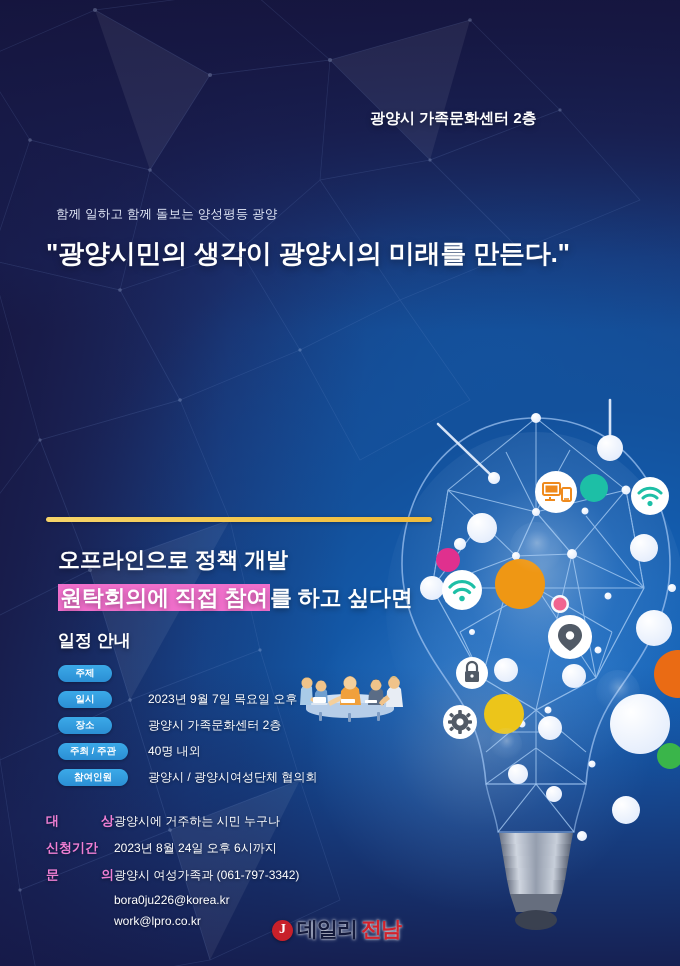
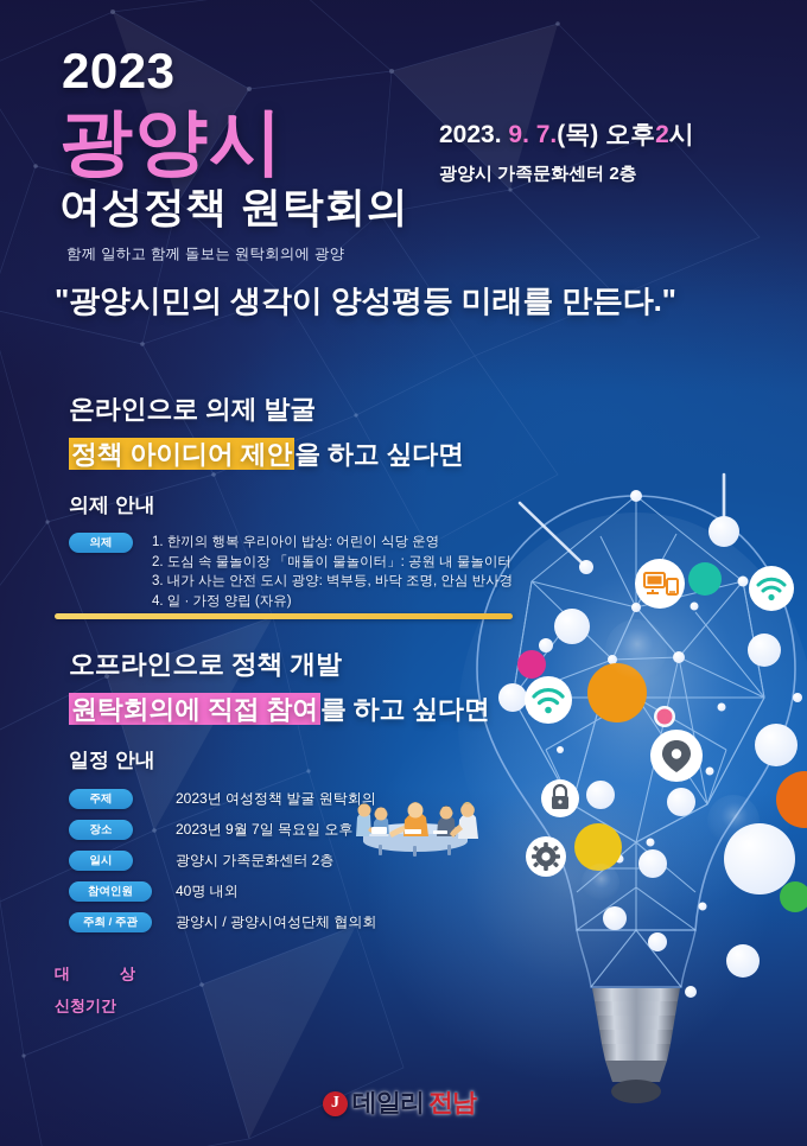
+ 2023
+ 광양시
+ 여성정책 원탁회의
+ 2023. 9. 7.(목) 오후2시
  광양시 가족문화센터 2층
- 함께 일하고 함께 돌보는 양성평등 광양
+ 함께 일하고 함께 돌보는 원탁회의에 광양
- "광양시민의 생각이 광양시의 미래를 만든다."
+ "광양시민의 생각이 양성평등 미래를 만든다."
+ 온라인으로 의제 발굴
+ 정책 아이디어 제안을 하고 싶다면
+ 의제 안내
+ 의제
+ 1. 한끼의 행복 우리아이 밥상: 어린이 식당 운영
+ 2. 도심 속 물놀이장 「매돌이 물놀이터」: 공원 내 물놀이터
+ 3. 내가 사는 안전 도시 광양: 벽부등, 바닥 조명, 안심 반사경
+ 4. 일 · 가정 양립 (자유)
  오프라인으로 정책 개발
  원탁회의에 직접 참여를 하고 싶다면
  일정 안내
  주제
+ 2023년 여성정책 발굴 원탁회의
- 일시
+ 장소
  2023년 9월 7일 목요일 오후
- 장소
+ 일시
  광양시 가족문화센터 2층
- 주최 / 주관
+ 참여인원
  40명 내외
- 참여인원
+ 주최 / 주관
  광양시 / 광양시여성단체 협의회
  대
  상
- 광양시에 거주하는 시민 누구나
  신청기간
- 2023년 8월 24일 오후 6시까지
- 문
- 의
- 광양시 여성가족과 (061-797-3342)
- bora0ju226@korea.kr
- work@lpro.co.kr
  데일리
  전남
